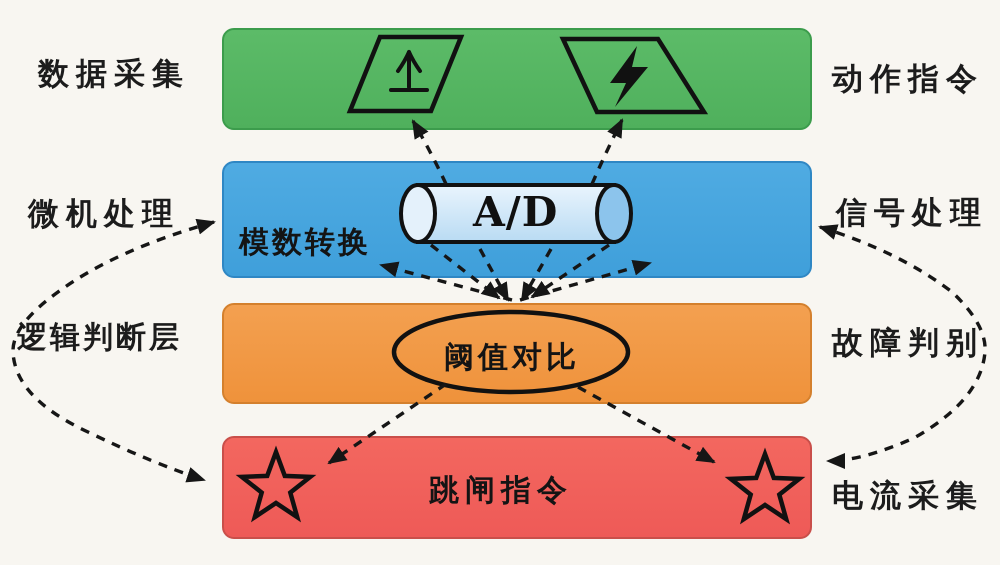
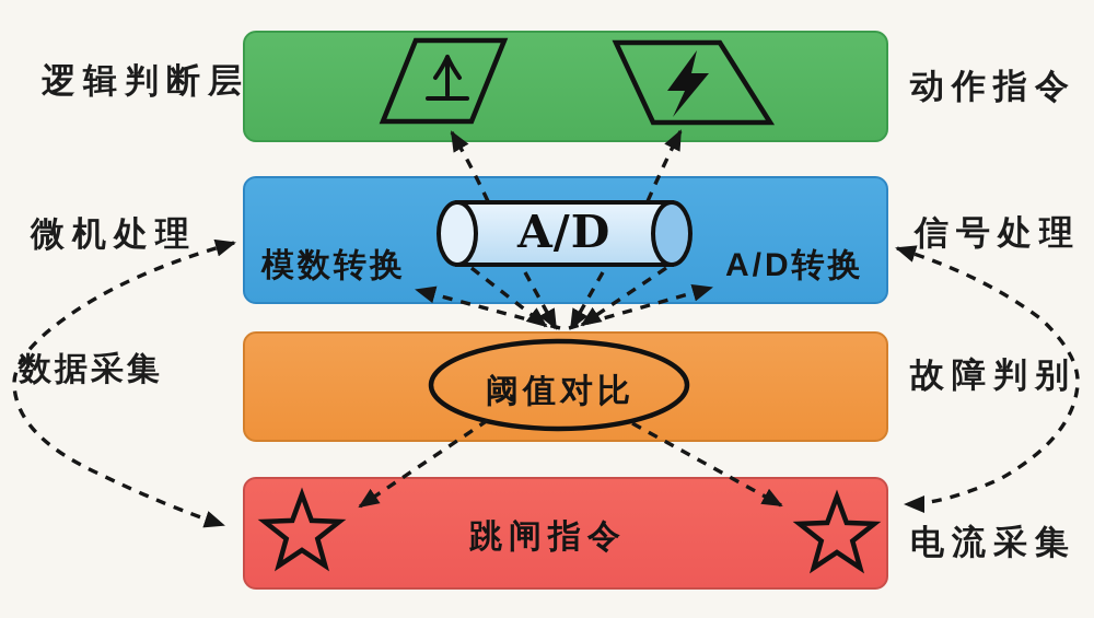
- 数据采集
+ 逻辑判断层
  微机处理
- 逻辑判断层
+ 数据采集
  动作指令
  信号处理
  故障判别
  电流采集
  模数转换
+ A/D转换
  阈值对比
  跳闸指令
  A/D
